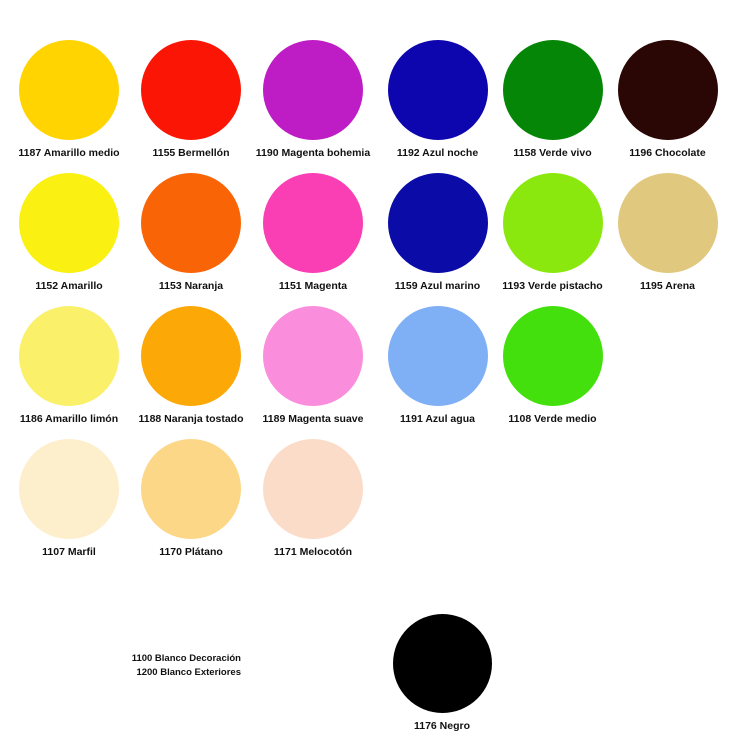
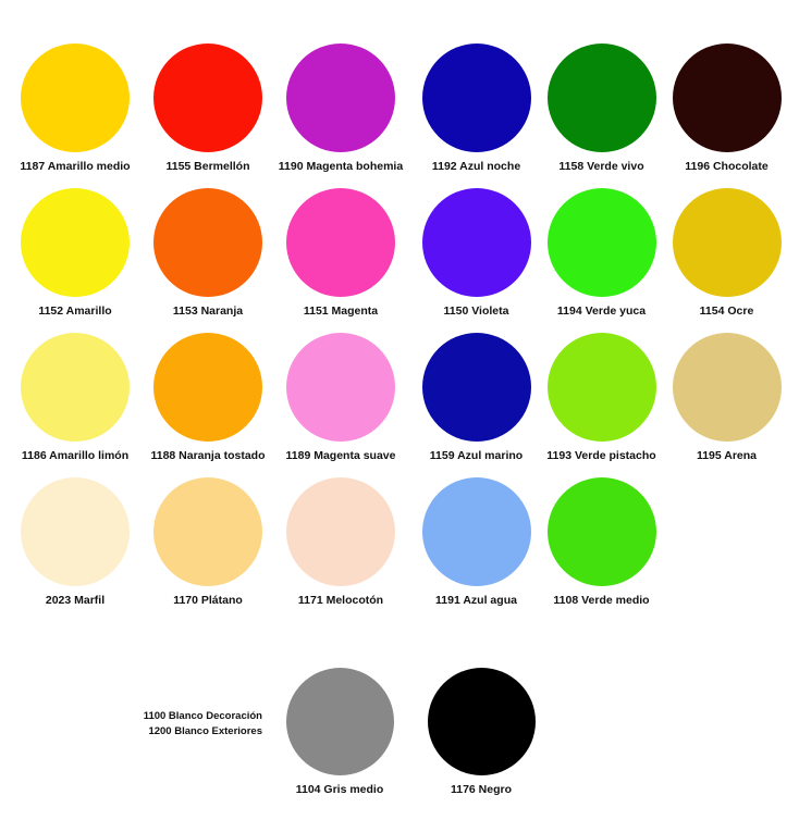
  1187 Amarillo medio
  1155 Bermellón
  1190 Magenta bohemia
  1152 Amarillo
  1153 Naranja
  1151 Magenta
  1186 Amarillo limón
  1188 Naranja tostado
  1189 Magenta suave
- 1107 Marfil
+ 2023 Marfil
  1170 Plátano
  1171 Melocotón
  1192 Azul noche
  1158 Verde vivo
  1196 Chocolate
+ 1150 Violeta
+ 1194 Verde yuca
+ 1154 Ocre
  1159 Azul marino
  1193 Verde pistacho
  1195 Arena
  1191 Azul agua
  1108 Verde medio
  1100 Blanco Decoración
  1200 Blanco Exteriores
+ 1104 Gris medio
  1176 Negro
